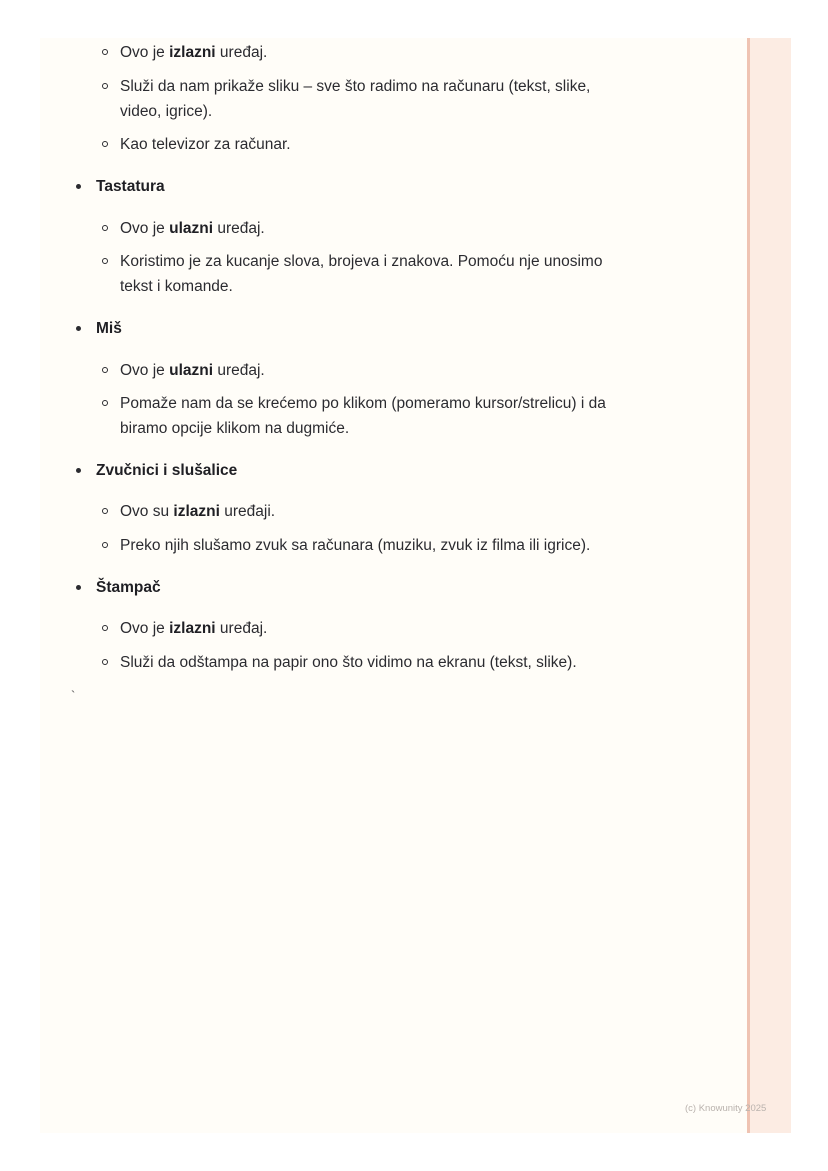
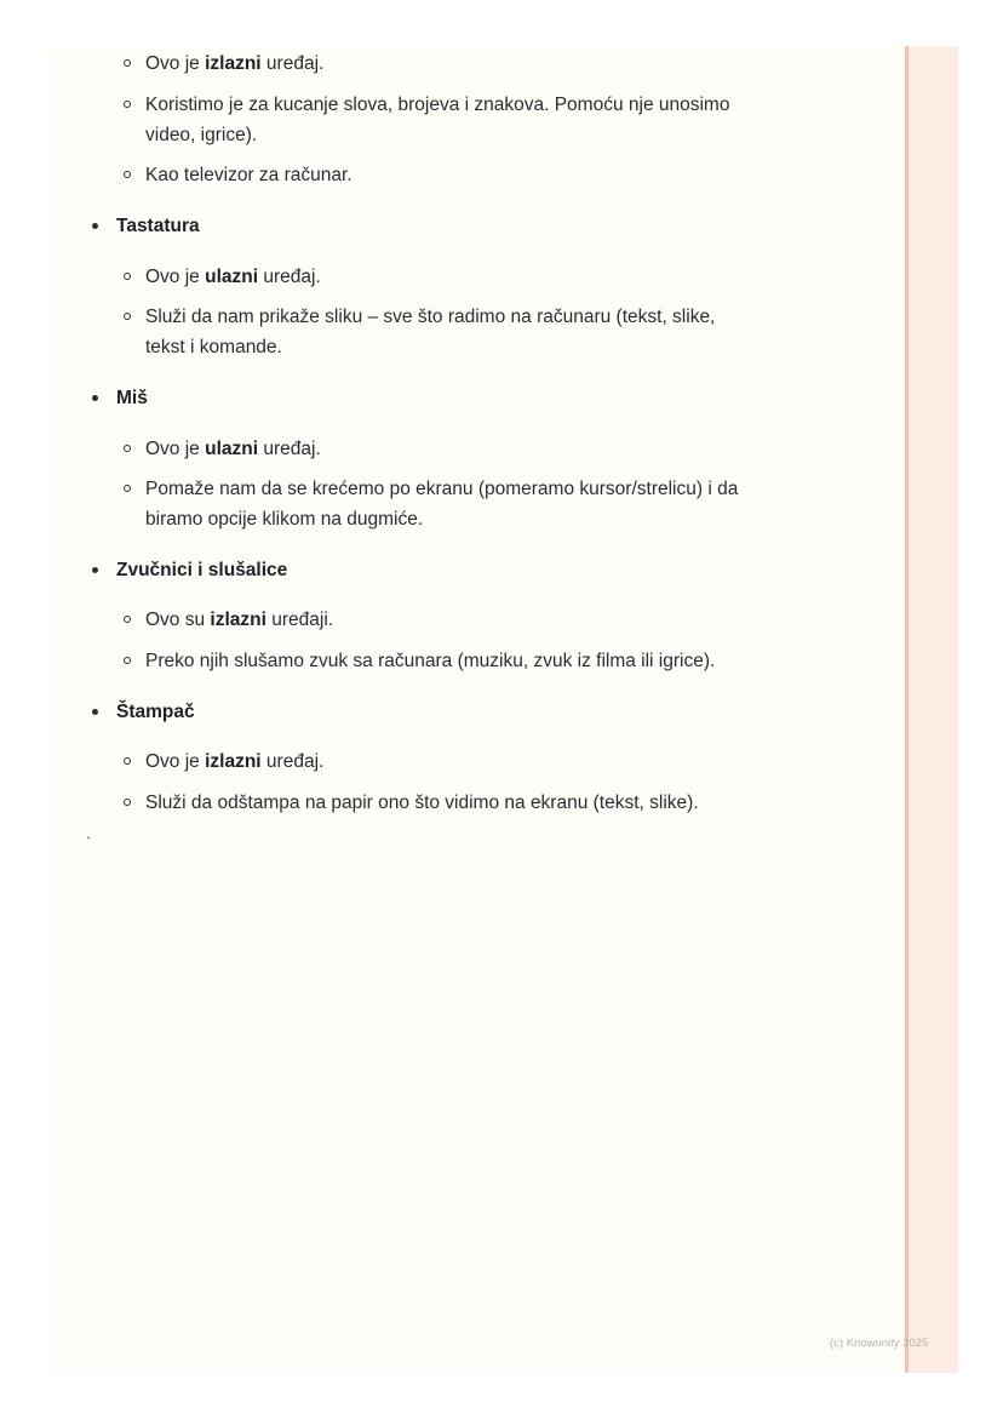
  Ovo je izlazni uređaj.
- Služi da nam prikaže sliku – sve što radimo na računaru (tekst, slike,
+ Koristimo je za kucanje slova, brojeva i znakova. Pomoću nje unosimo
  video, igrice).
  Kao televizor za računar.
  Tastatura
  Ovo je ulazni uređaj.
- Koristimo je za kucanje slova, brojeva i znakova. Pomoću nje unosimo
+ Služi da nam prikaže sliku – sve što radimo na računaru (tekst, slike,
  tekst i komande.
  Miš
  Ovo je ulazni uređaj.
- Pomaže nam da se krećemo po klikom (pomeramo kursor/strelicu) i da
+ Pomaže nam da se krećemo po ekranu (pomeramo kursor/strelicu) i da
  biramo opcije klikom na dugmiće.
  Zvučnici i slušalice
  Ovo su izlazni uređaji.
  Preko njih slušamo zvuk sa računara (muziku, zvuk iz filma ili igrice).
  Štampač
  Ovo je izlazni uređaj.
  Služi da odštampa na papir ono što vidimo na ekranu (tekst, slike).
  `
  (c) Knowunity 2025
